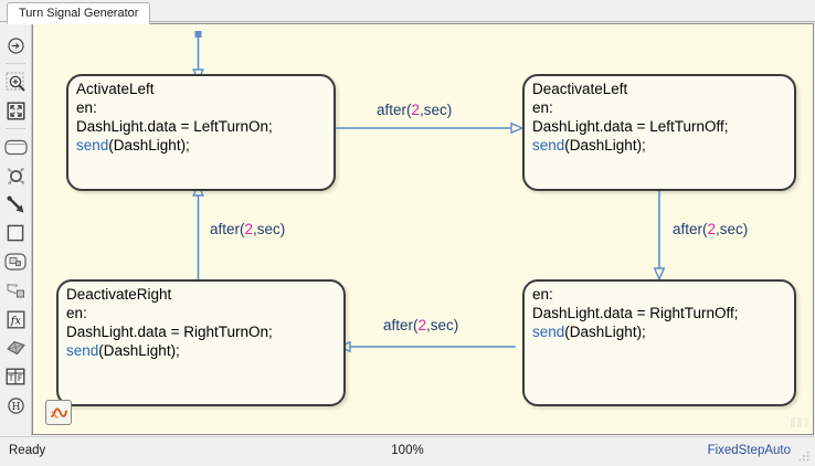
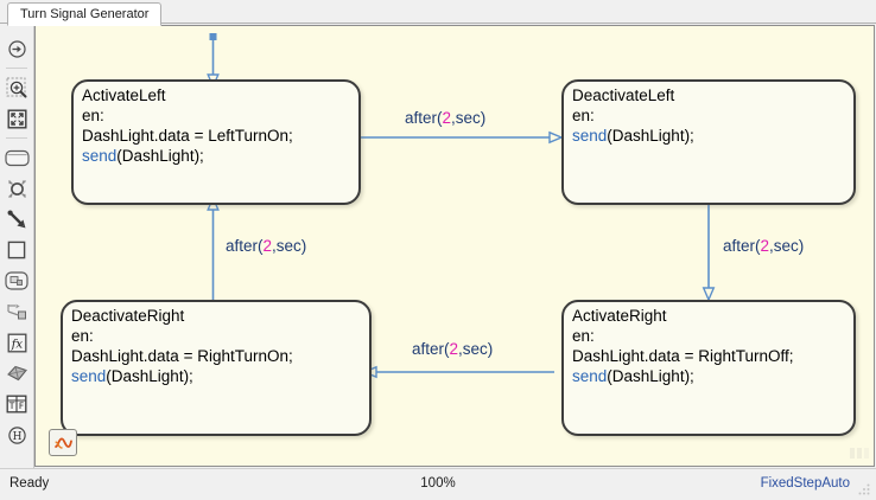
  Turn Signal Generator
  fx
  T
  F
  H
  ActivateLeft
  en:
  DashLight.data = LeftTurnOn;
  send(DashLight);
  DeactivateLeft
  en:
- DashLight.data = LeftTurnOff;
  send(DashLight);
  DeactivateRight
  en:
  DashLight.data = RightTurnOn;
  send(DashLight);
+ ActivateRight
  en:
  DashLight.data = RightTurnOff;
  send(DashLight);
  after(2,sec)
  after(2,sec)
  after(2,sec)
  after(2,sec)
  Ready
  100%
  FixedStepAuto
